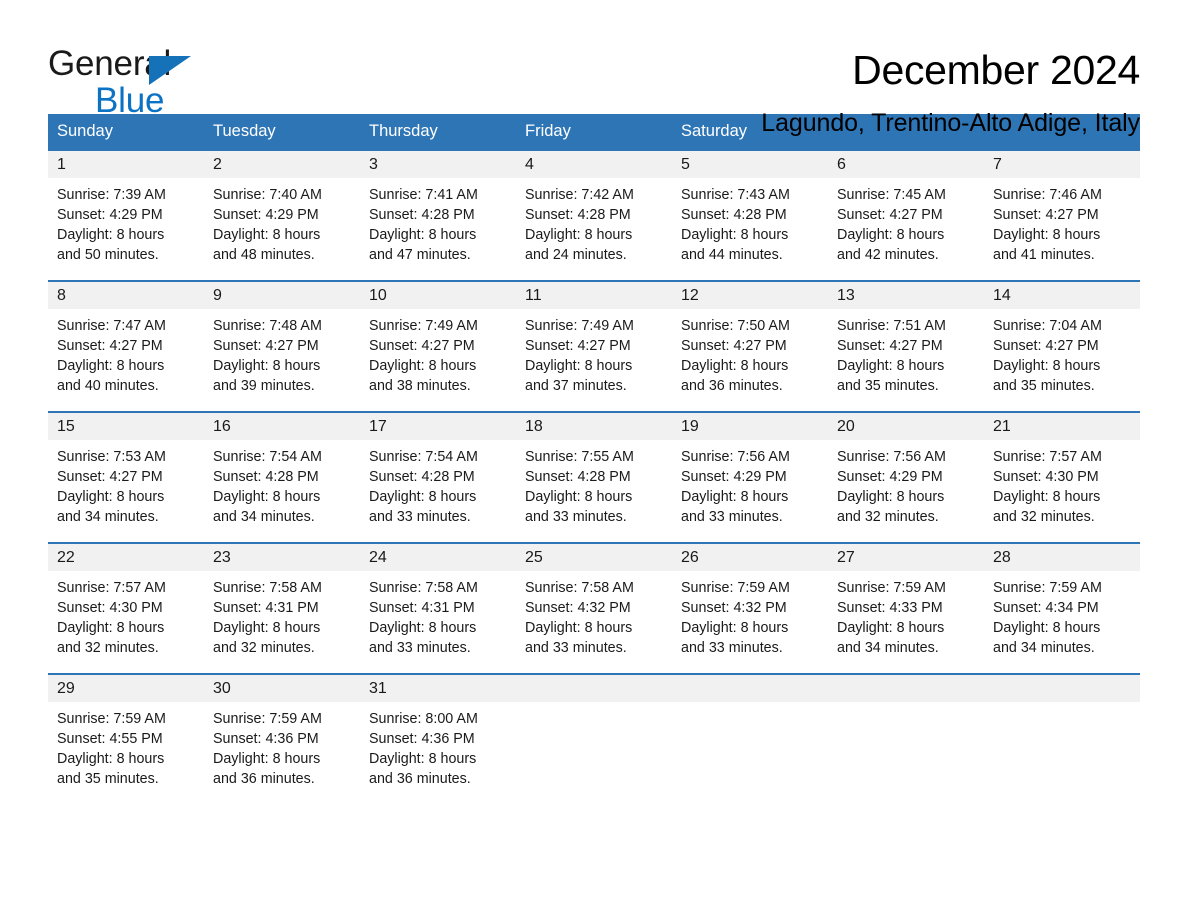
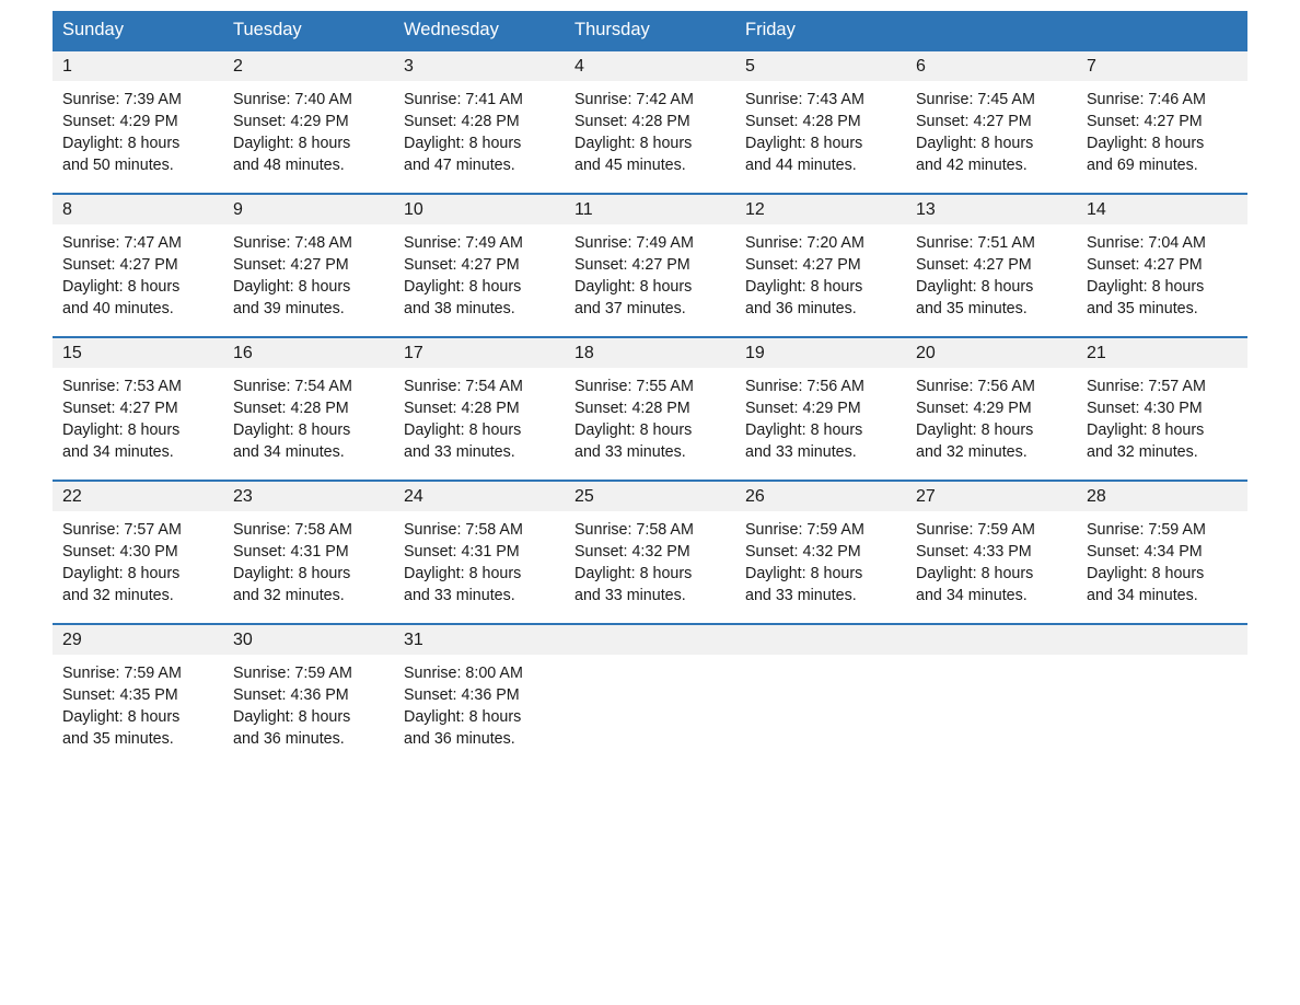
- General
- Blue
- December 2024
- Lagundo, Trentino-Alto Adige, Italy
  Sunday
  Tuesday
+ Wednesday
  Thursday
  Friday
- Saturday
  1
  Sunrise: 7:39 AM
  Sunset: 4:29 PM
  Daylight: 8 hours
  and 50 minutes.
  2
  Sunrise: 7:40 AM
  Sunset: 4:29 PM
  Daylight: 8 hours
  and 48 minutes.
  3
  Sunrise: 7:41 AM
  Sunset: 4:28 PM
  Daylight: 8 hours
  and 47 minutes.
  4
  Sunrise: 7:42 AM
  Sunset: 4:28 PM
  Daylight: 8 hours
- and 24 minutes.
+ and 45 minutes.
  5
  Sunrise: 7:43 AM
  Sunset: 4:28 PM
  Daylight: 8 hours
  and 44 minutes.
  6
  Sunrise: 7:45 AM
  Sunset: 4:27 PM
  Daylight: 8 hours
  and 42 minutes.
  7
  Sunrise: 7:46 AM
  Sunset: 4:27 PM
  Daylight: 8 hours
- and 41 minutes.
+ and 69 minutes.
  8
  Sunrise: 7:47 AM
  Sunset: 4:27 PM
  Daylight: 8 hours
  and 40 minutes.
  9
  Sunrise: 7:48 AM
  Sunset: 4:27 PM
  Daylight: 8 hours
  and 39 minutes.
  10
  Sunrise: 7:49 AM
  Sunset: 4:27 PM
  Daylight: 8 hours
  and 38 minutes.
  11
  Sunrise: 7:49 AM
  Sunset: 4:27 PM
  Daylight: 8 hours
  and 37 minutes.
  12
- Sunrise: 7:50 AM
+ Sunrise: 7:20 AM
  Sunset: 4:27 PM
  Daylight: 8 hours
  and 36 minutes.
  13
  Sunrise: 7:51 AM
  Sunset: 4:27 PM
  Daylight: 8 hours
  and 35 minutes.
  14
  Sunrise: 7:04 AM
  Sunset: 4:27 PM
  Daylight: 8 hours
  and 35 minutes.
  15
  Sunrise: 7:53 AM
  Sunset: 4:27 PM
  Daylight: 8 hours
  and 34 minutes.
  16
  Sunrise: 7:54 AM
  Sunset: 4:28 PM
  Daylight: 8 hours
  and 34 minutes.
  17
  Sunrise: 7:54 AM
  Sunset: 4:28 PM
  Daylight: 8 hours
  and 33 minutes.
  18
  Sunrise: 7:55 AM
  Sunset: 4:28 PM
  Daylight: 8 hours
  and 33 minutes.
  19
  Sunrise: 7:56 AM
  Sunset: 4:29 PM
  Daylight: 8 hours
  and 33 minutes.
  20
  Sunrise: 7:56 AM
  Sunset: 4:29 PM
  Daylight: 8 hours
  and 32 minutes.
  21
  Sunrise: 7:57 AM
  Sunset: 4:30 PM
  Daylight: 8 hours
  and 32 minutes.
  22
  Sunrise: 7:57 AM
  Sunset: 4:30 PM
  Daylight: 8 hours
  and 32 minutes.
  23
  Sunrise: 7:58 AM
  Sunset: 4:31 PM
  Daylight: 8 hours
  and 32 minutes.
  24
  Sunrise: 7:58 AM
  Sunset: 4:31 PM
  Daylight: 8 hours
  and 33 minutes.
  25
  Sunrise: 7:58 AM
  Sunset: 4:32 PM
  Daylight: 8 hours
  and 33 minutes.
  26
  Sunrise: 7:59 AM
  Sunset: 4:32 PM
  Daylight: 8 hours
  and 33 minutes.
  27
  Sunrise: 7:59 AM
  Sunset: 4:33 PM
  Daylight: 8 hours
  and 34 minutes.
  28
  Sunrise: 7:59 AM
  Sunset: 4:34 PM
  Daylight: 8 hours
  and 34 minutes.
  29
  Sunrise: 7:59 AM
- Sunset: 4:55 PM
+ Sunset: 4:35 PM
  Daylight: 8 hours
  and 35 minutes.
  30
  Sunrise: 7:59 AM
  Sunset: 4:36 PM
  Daylight: 8 hours
  and 36 minutes.
  31
  Sunrise: 8:00 AM
  Sunset: 4:36 PM
  Daylight: 8 hours
  and 36 minutes.
